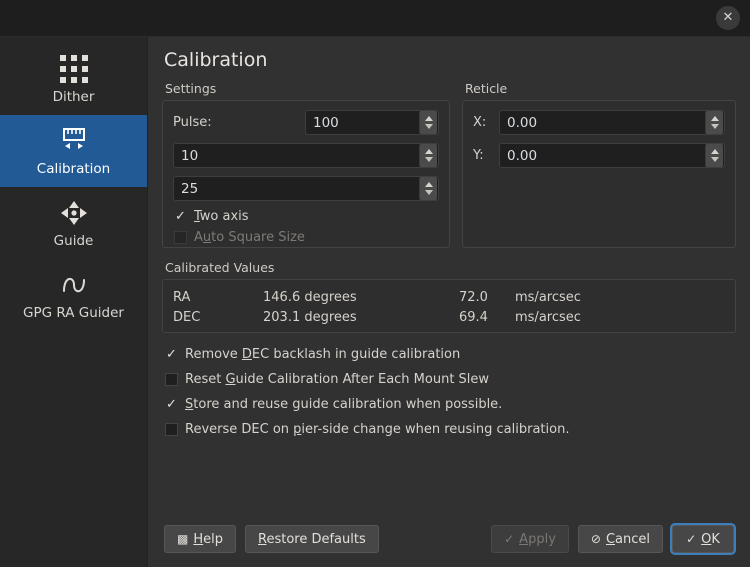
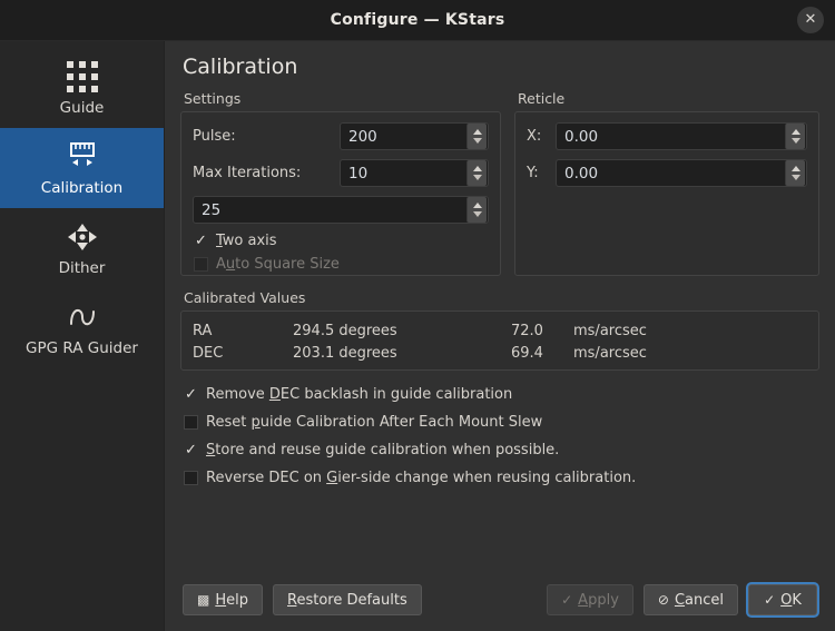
+ Configure — KStars
  ✕
- Dither
+ Guide
  Calibration
- Guide
+ Dither
  GPG RA Guider
  Calibration
  Settings
  Pulse:
- 100
+ 200
+ Max Iterations:
  10
  25
  ✓
  Two axis
  Auto Square Size
  Reticle
  X:
  0.00
  Y:
  0.00
  Calibrated Values
  RA
- 146.6 degrees
+ 294.5 degrees
  72.0
  ms/arcsec
  DEC
  203.1 degrees
  69.4
  ms/arcsec
  ✓
  Remove DEC backlash in guide calibration
- Reset Guide Calibration After Each Mount Slew
+ Reset puide Calibration After Each Mount Slew
  ✓
  Store and reuse guide calibration when possible.
- Reverse DEC on pier-side change when reusing calibration.
+ Reverse DEC on Gier-side change when reusing calibration.
  ▩
  Help
  Restore Defaults
  ✓
  Apply
  ⊘
  Cancel
  ✓
  OK
